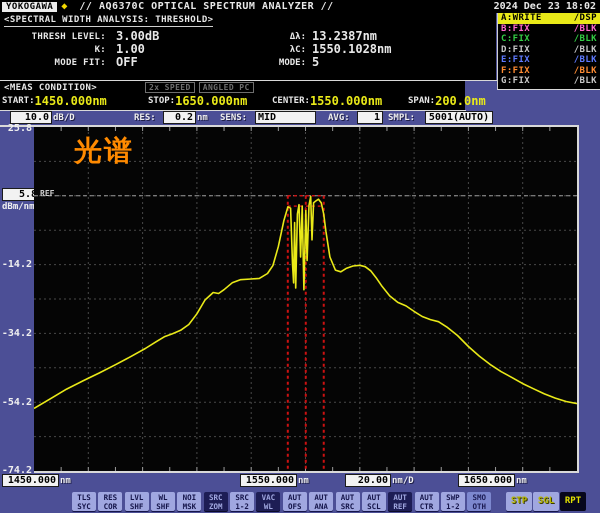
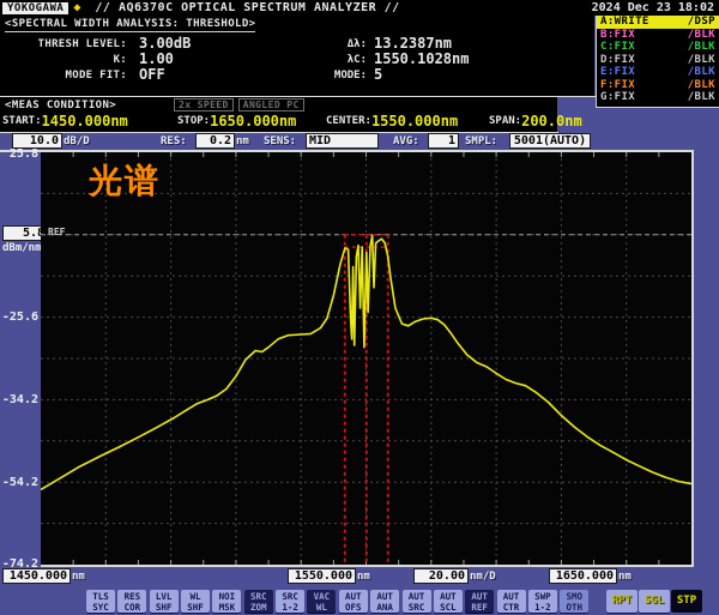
  YOKOGAWA
  ◆
  // AQ6370C OPTICAL SPECTRUM ANALYZER //
  2024 Dec 23 18:02
  <SPECTRAL WIDTH ANALYSIS: THRESHOLD>
  THRESH LEVEL:
  3.00dB
  Δλ:
  13.2387nm
  K:
  1.00
  λC:
  1550.1028nm
  MODE FIT:
  OFF
  MODE:
  5
  A:WRITE
  /DSP
  B:FIX
  /BLK
  C:FIX
  /BLK
  D:FIX
  /BLK
  E:FIX
  /BLK
  F:FIX
  /BLK
  G:FIX
  /BLK
  <MEAS CONDITION>
  2x SPEED
  ANGLED PC
  START:
  1450.000nm
  STOP:
  1650.000nm
  CENTER:
  1550.000nm
  SPAN:
  200.0nm
  10.0
  dB/D
  RES:
  0.2
  nm
  SENS:
  MID
  AVG:
  1
  SMPL:
  5001(AUTO)
  25.8
- -14.2
+ -25.6
  -34.2
  -54.2
  -74.2
  dBm/nm
  光谱
  REF
  1450.000
  nm
  1550.000
  nm
  20.00
  nm/D
  1650.000
  nm
  TLS
  SYC
  RES
  COR
  LVL
  SHF
  WL
  SHF
  NOI
  MSK
  SRC
  ZOM
  SRC
  1-2
  VAC
  WL
  AUT
  OFS
  AUT
  ANA
  AUT
  SRC
  AUT
  SCL
  AUT
  REF
  AUT
  CTR
  SWP
  1-2
  SMO
  OTH
- STP
+ RPT
  SGL
- RPT
+ STP
